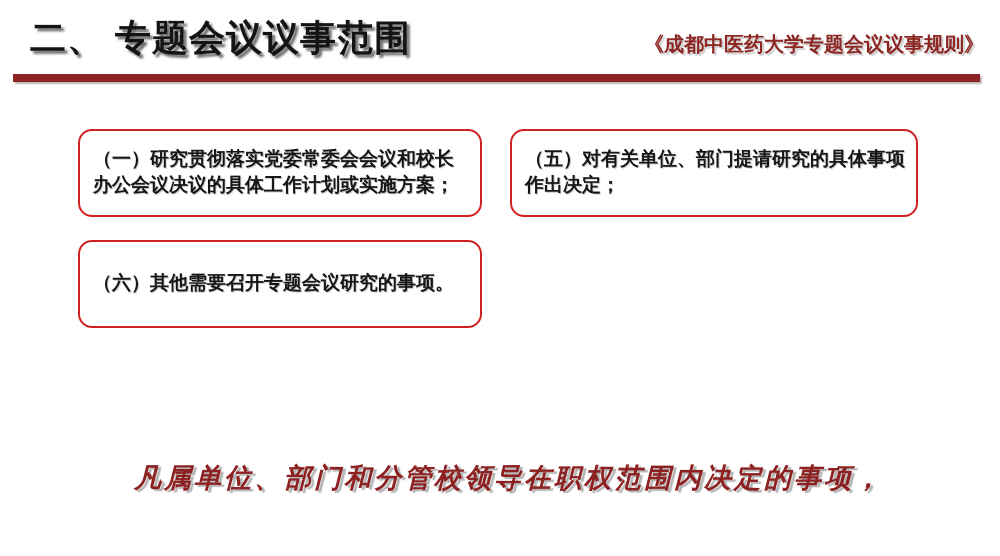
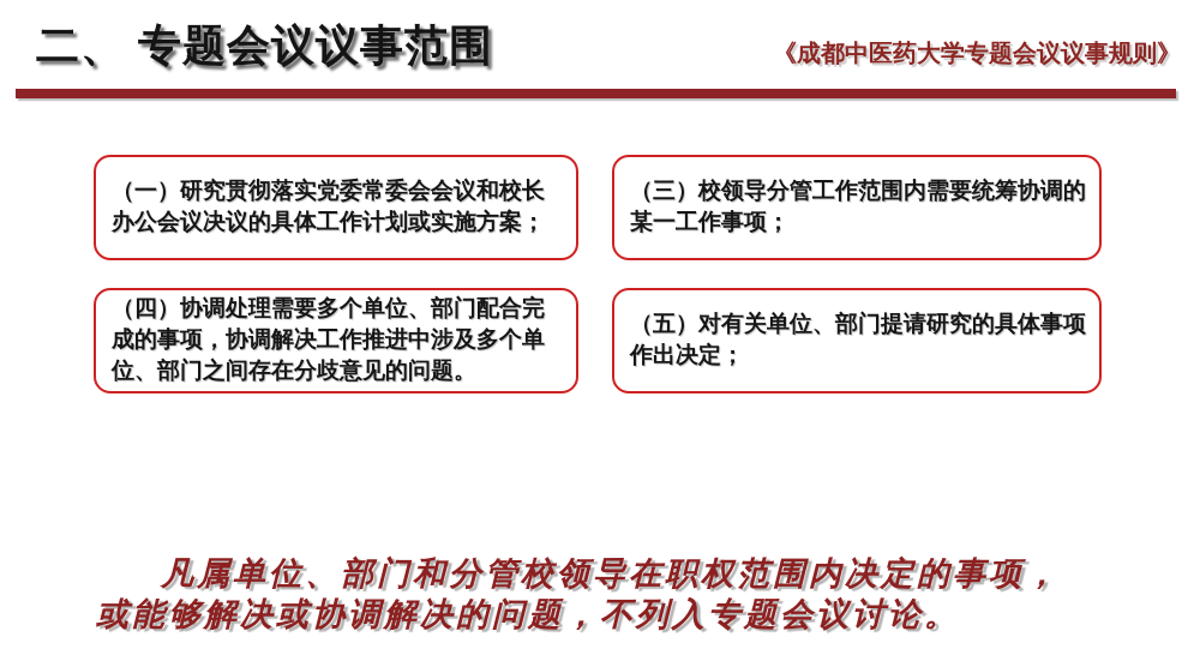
  二、 专题会议议事范围
  《成都中医药大学专题会议议事规则》
  （一）研究贯彻落实党委常委会会议和校长办公会议决议的具体工作计划或实施方案；
+ （三）校领导分管工作范围内需要统筹协调的某一工作事项；
+ （四）协调处理需要多个单位、部门配合完成的事项，协调解决工作推进中涉及多个单位、部门之间存在分歧意见的问题。
  （五）对有关单位、部门提请研究的具体事项作出决定；
- （六）其他需要召开专题会议研究的事项。
  凡属单位、部门和分管校领导在职权范围内决定的事项，
+ 或能够解决或协调解决的问题，不列入专题会议讨论。
